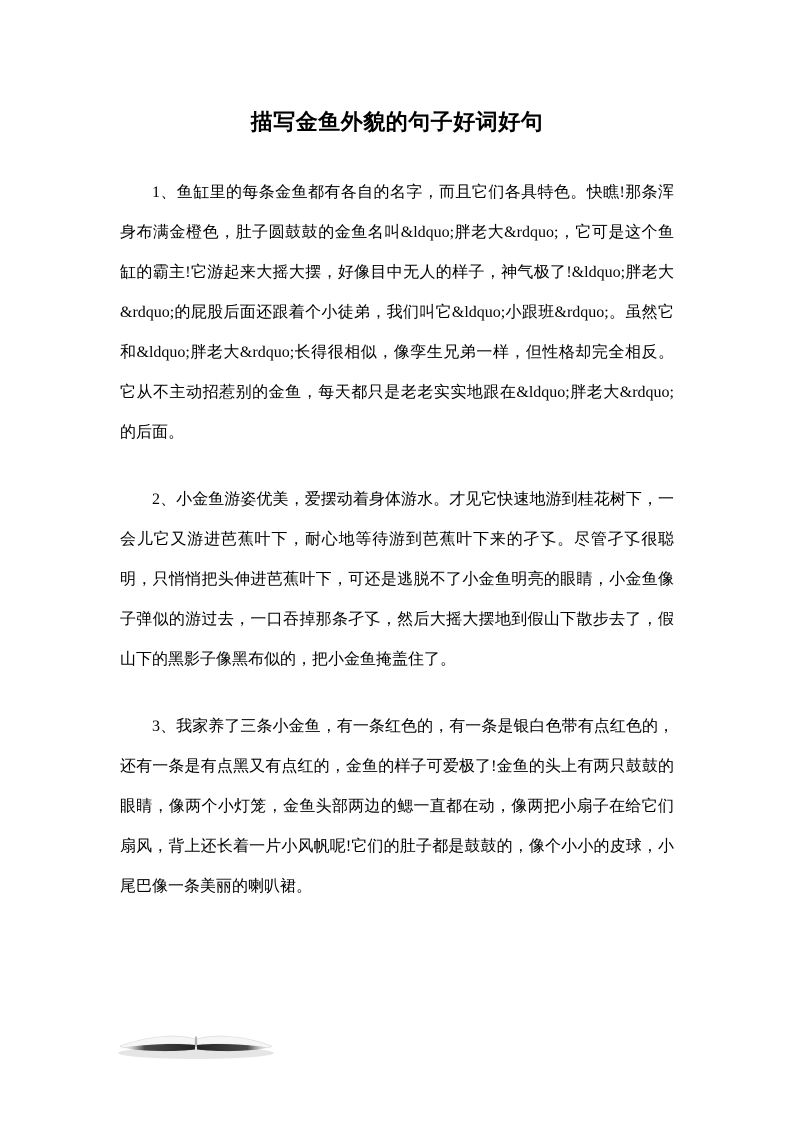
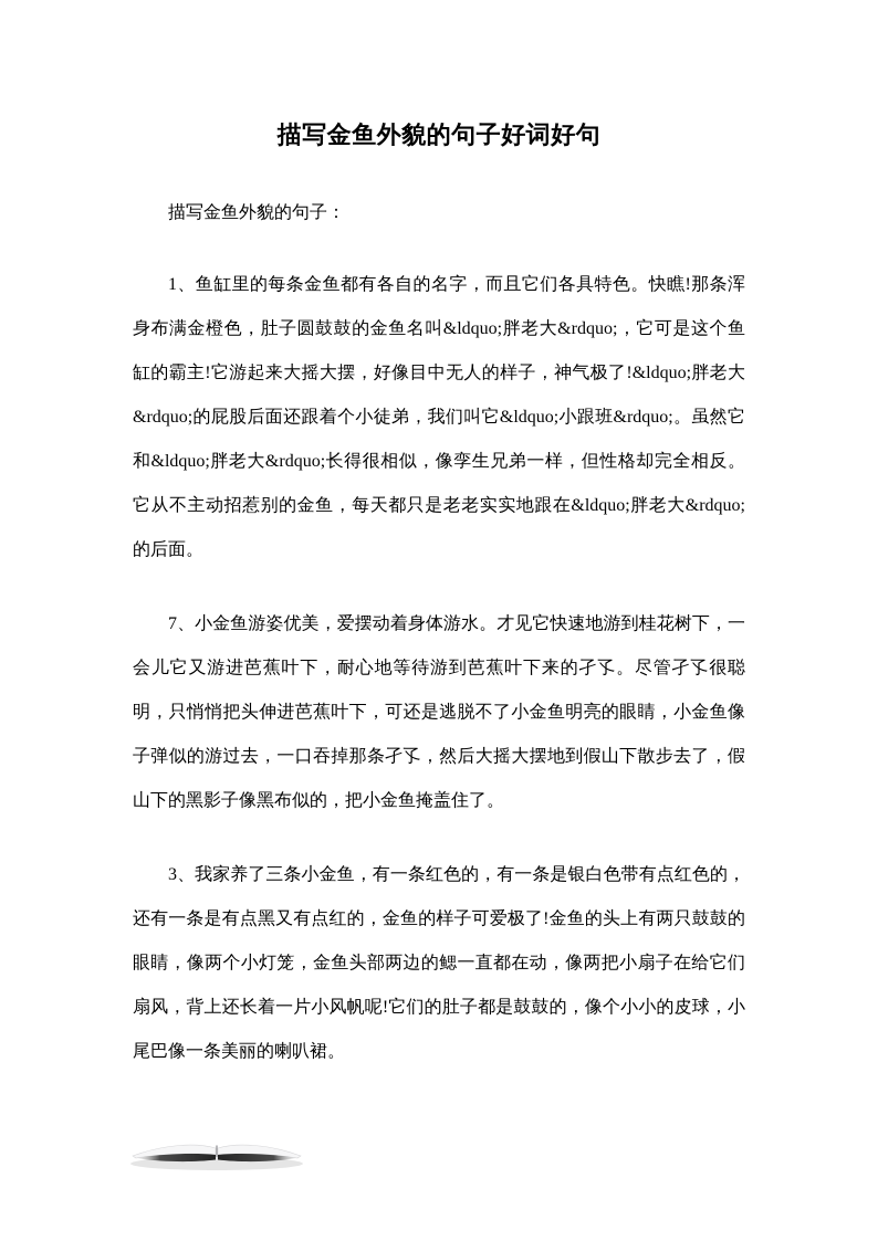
  描写金鱼外貌的句子好词好句
+ 描写金鱼外貌的句子：
  1、鱼缸里的每条金鱼都有各自的名字，而且它们各具特色。快瞧!那条浑身布满金橙色，肚子圆鼓鼓的金鱼名叫&ldquo;胖老大&rdquo;，它可是这个鱼缸的霸主!它游起来大摇大摆，好像目中无人的样子，神气极了!&ldquo;胖老大&rdquo;的屁股后面还跟着个小徒弟，我们叫它&ldquo;小跟班&rdquo;。虽然它和&ldquo;胖老大&rdquo;长得很相似，像孪生兄弟一样，但性格却完全相反。它从不主动招惹别的金鱼，每天都只是老老实实地跟在&ldquo;胖老大&rdquo;的后面。
- 2、小金鱼游姿优美，爱摆动着身体游水。才见它快速地游到桂花树下，一会儿它又游进芭蕉叶下，耐心地等待游到芭蕉叶下来的孑孓。尽管孑孓很聪明，只悄悄把头伸进芭蕉叶下，可还是逃脱不了小金鱼明亮的眼睛，小金鱼像子弹似的游过去，一口吞掉那条孑孓，然后大摇大摆地到假山下散步去了，假山下的黑影子像黑布似的，把小金鱼掩盖住了。
+ 7、小金鱼游姿优美，爱摆动着身体游水。才见它快速地游到桂花树下，一会儿它又游进芭蕉叶下，耐心地等待游到芭蕉叶下来的孑孓。尽管孑孓很聪明，只悄悄把头伸进芭蕉叶下，可还是逃脱不了小金鱼明亮的眼睛，小金鱼像子弹似的游过去，一口吞掉那条孑孓，然后大摇大摆地到假山下散步去了，假山下的黑影子像黑布似的，把小金鱼掩盖住了。
  3、我家养了三条小金鱼，有一条红色的，有一条是银白色带有点红色的，还有一条是有点黑又有点红的，金鱼的样子可爱极了!金鱼的头上有两只鼓鼓的眼睛，像两个小灯笼，金鱼头部两边的鳃一直都在动，像两把小扇子在给它们扇风，背上还长着一片小风帆呢!它们的肚子都是鼓鼓的，像个小小的皮球，小尾巴像一条美丽的喇叭裙。
